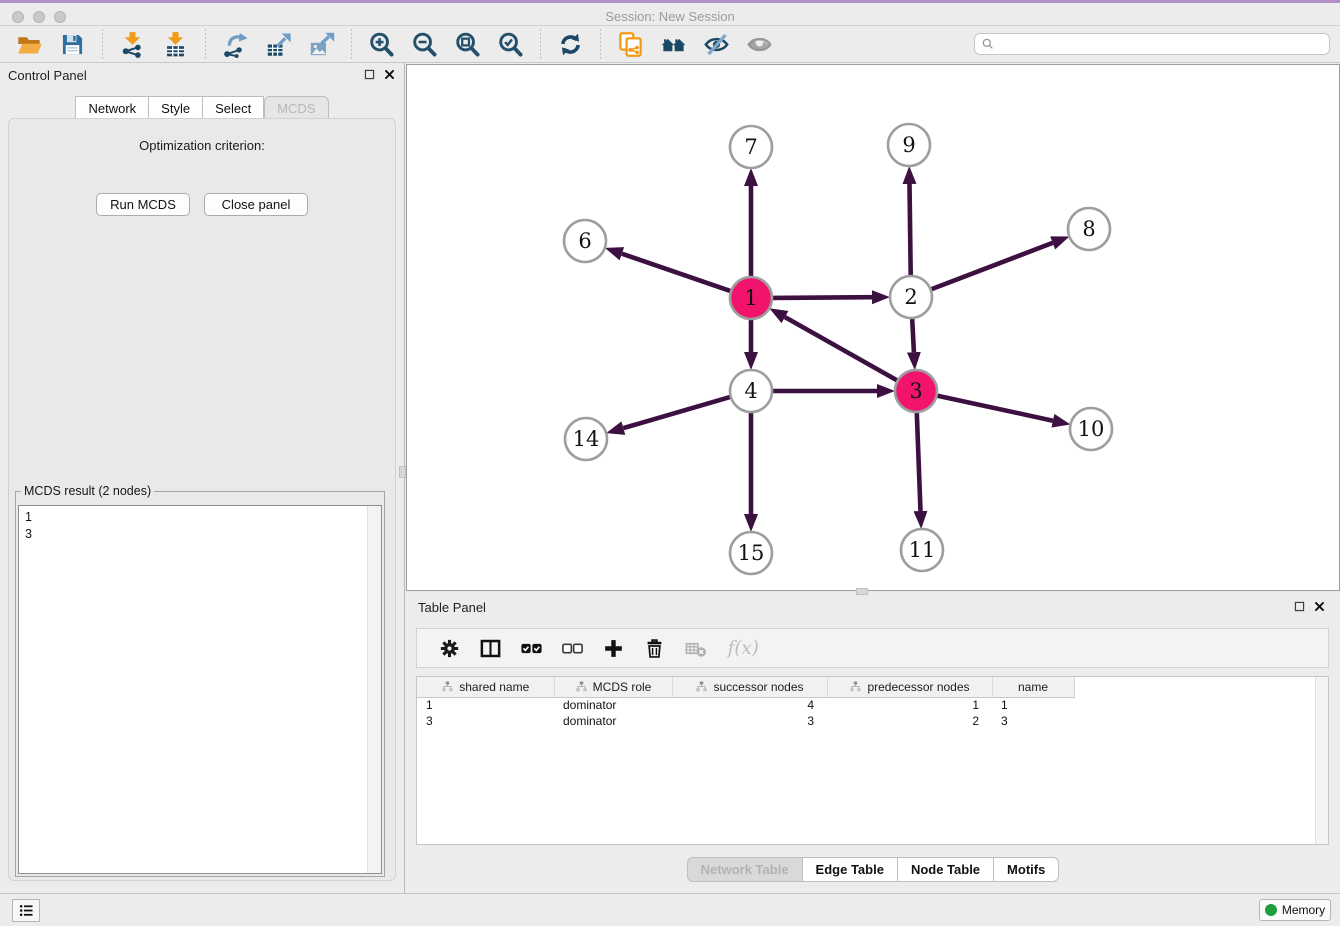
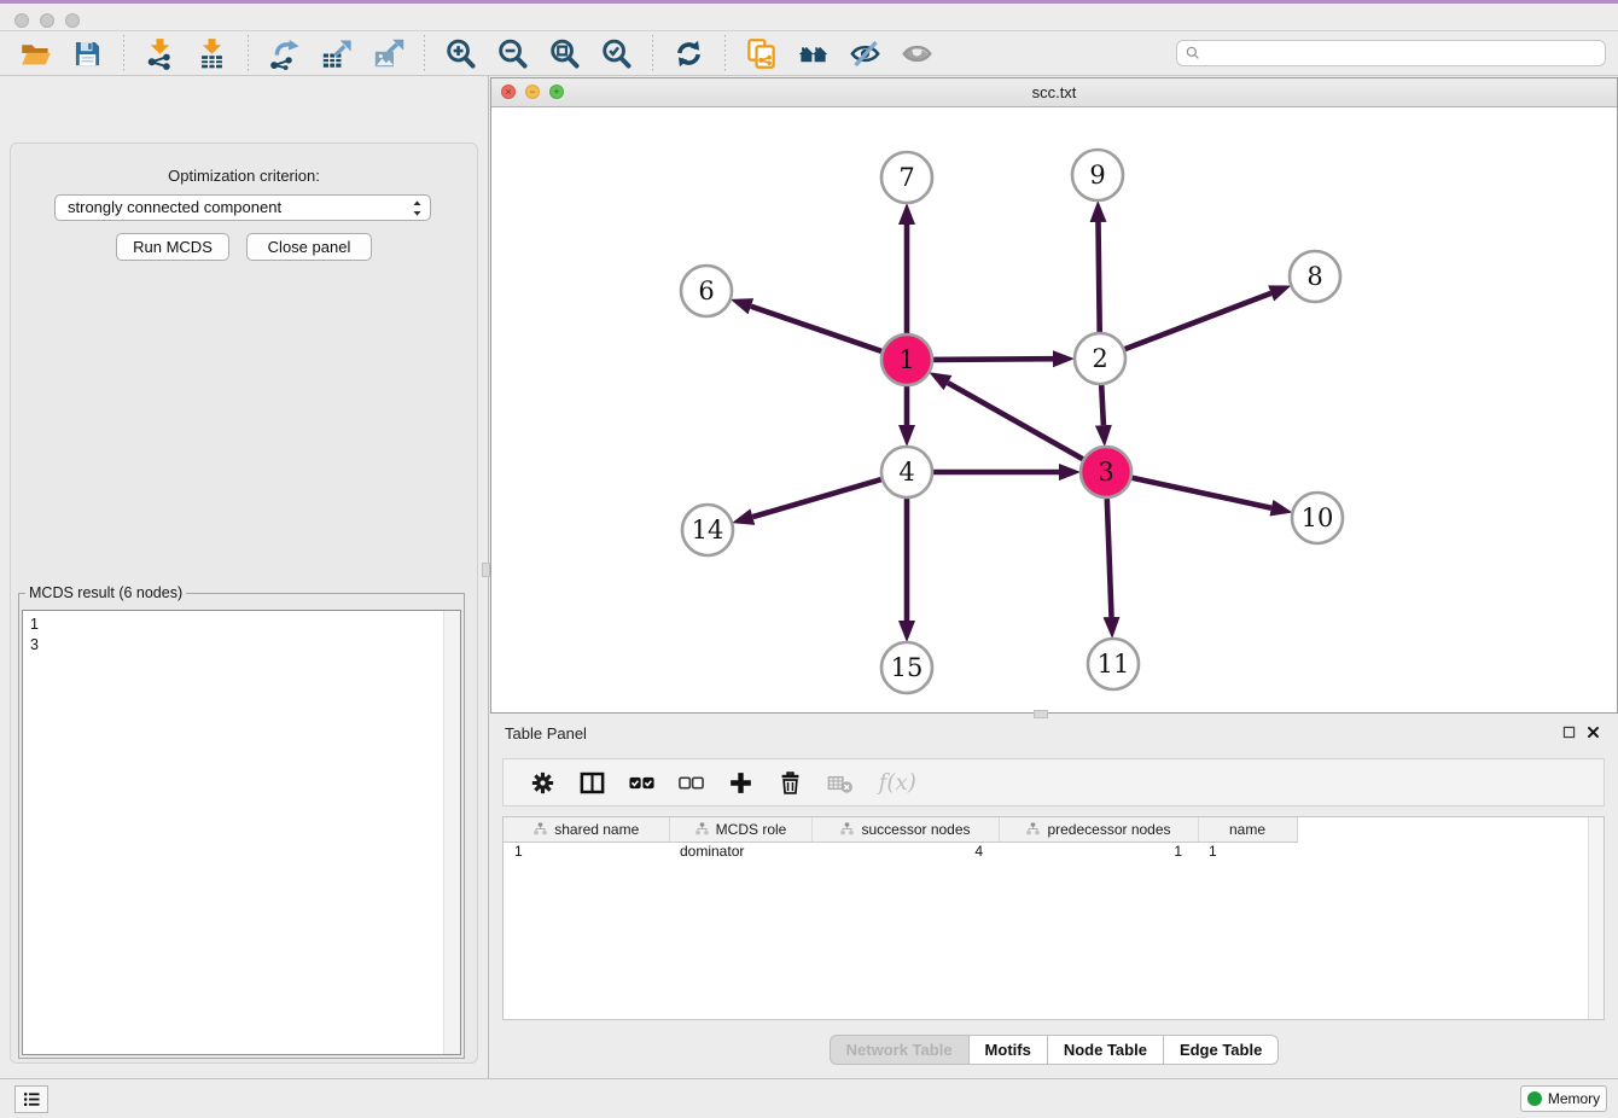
- Session: New Session
- Control Panel
- Network
- Style
- Select
- MCDS
  Optimization criterion:
+ strongly connected component
  Run MCDS
  Close panel
- MCDS result (2 nodes)
+ MCDS result (6 nodes)
  1
  3
+ ×
+ −
+ +
+ scc.txt
  7
  9
  6
  8
  1
  2
  4
  3
  14
  10
  15
  11
  Table Panel
  shared name	MCDS role	successor nodes	predecessor nodes	name
  1	dominator	4	1	1
- 3	dominator	3	2	3
  Network Table
- Edge Table
+ Motifs
  Node Table
- Motifs
+ Edge Table
  Memory
